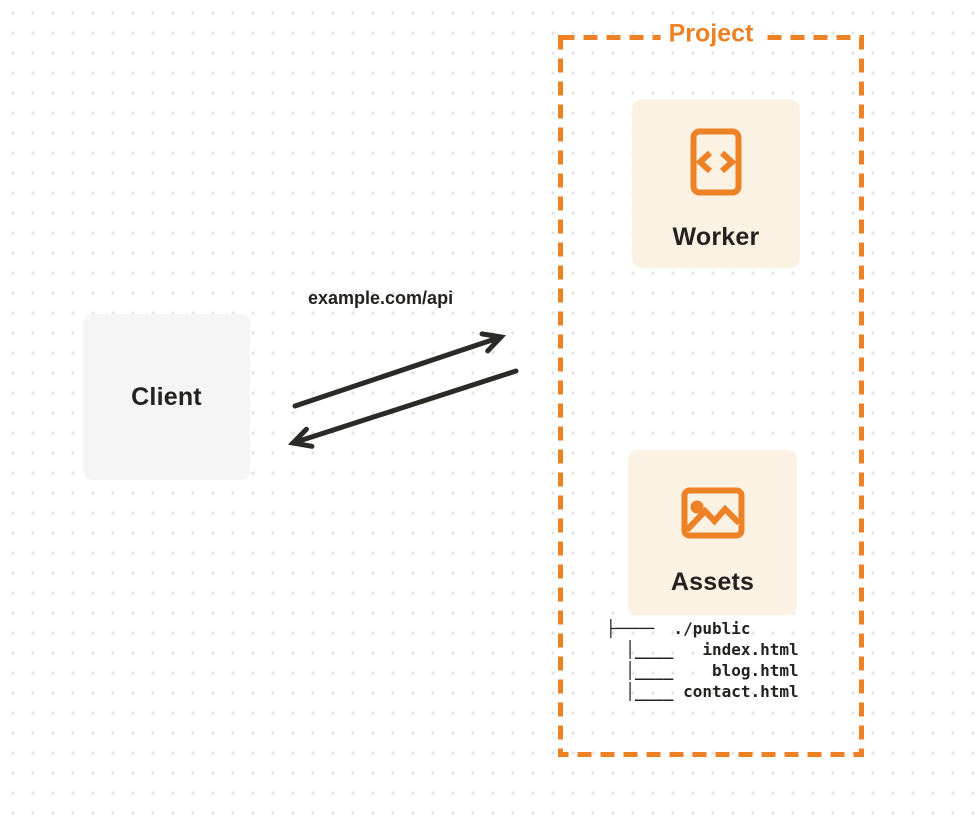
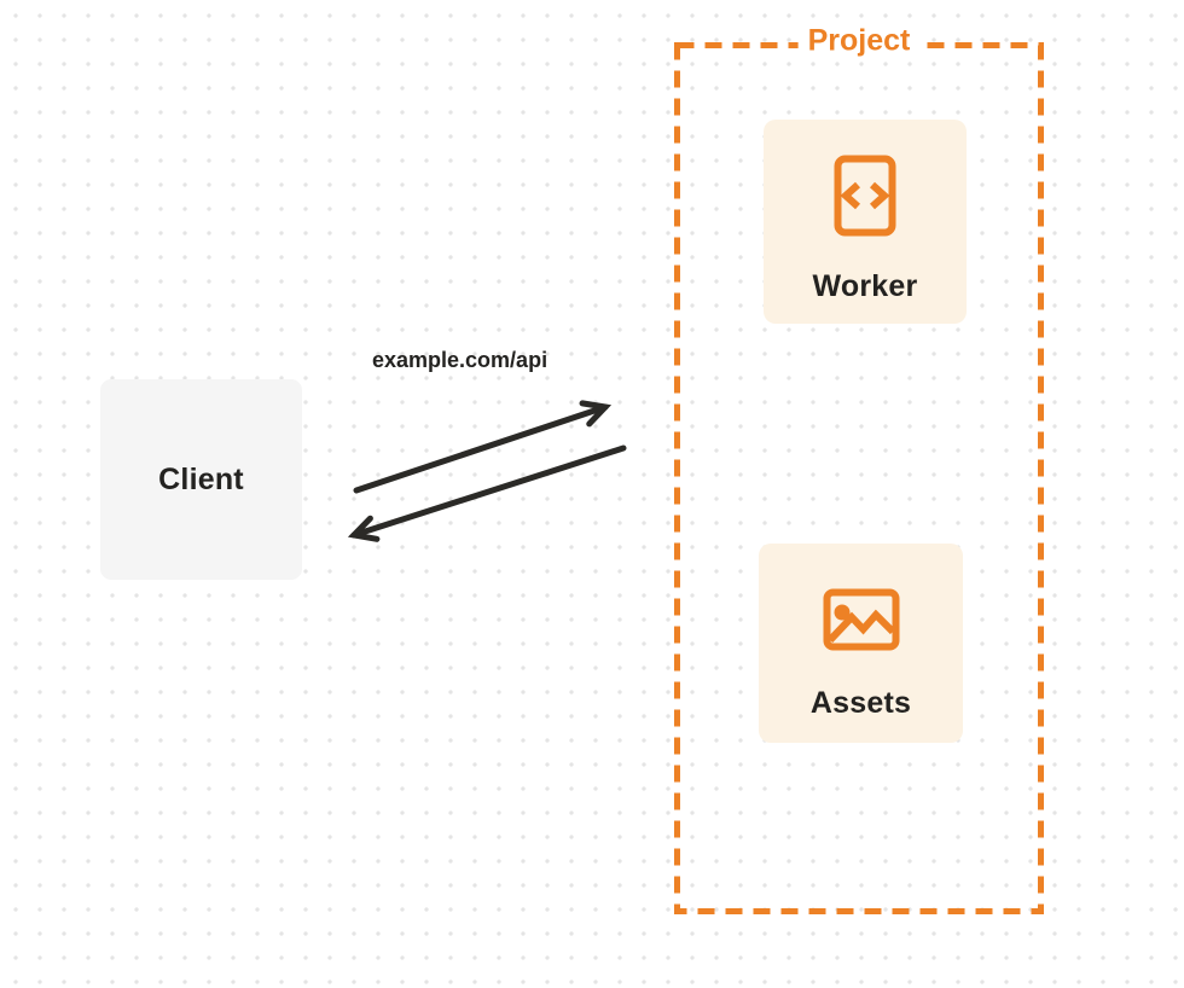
  Client
  example.com/api
  Project
  Worker
  Assets
- ├──── ./public
- │____ index.html
- │____ blog.html
- │____ contact.html
